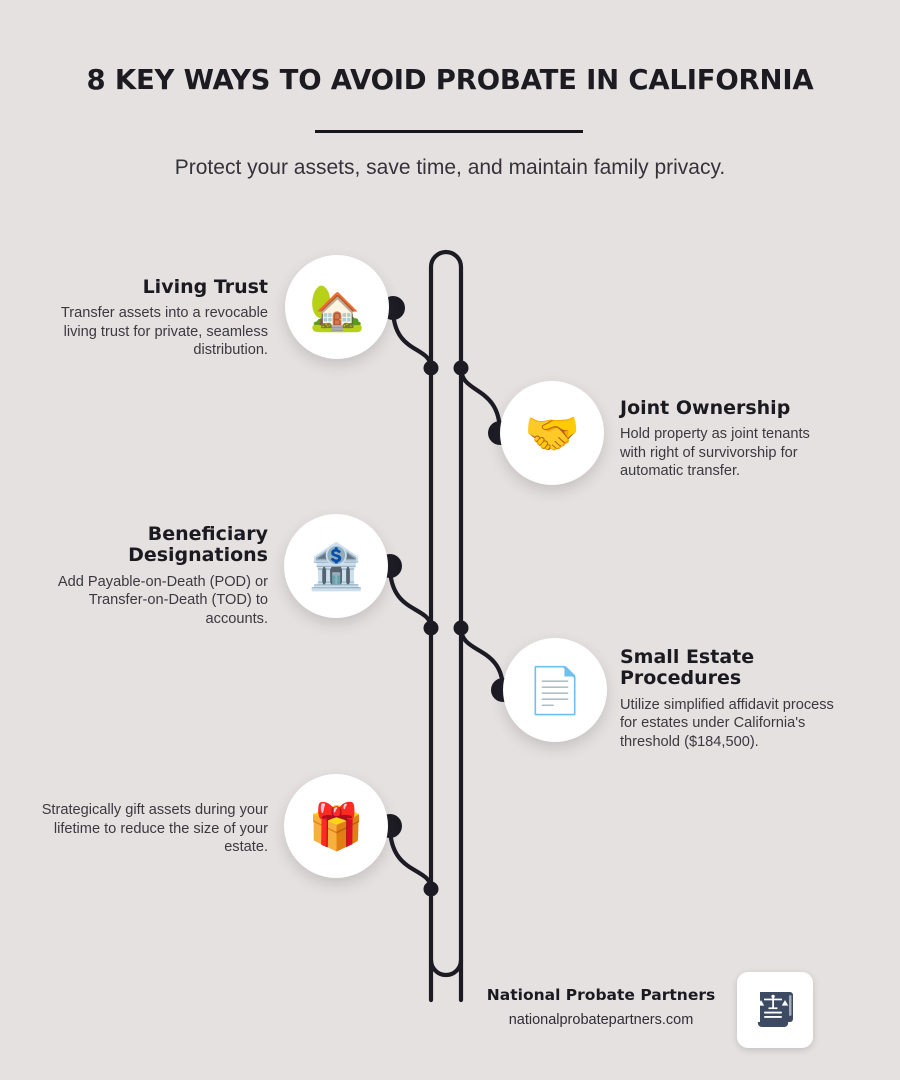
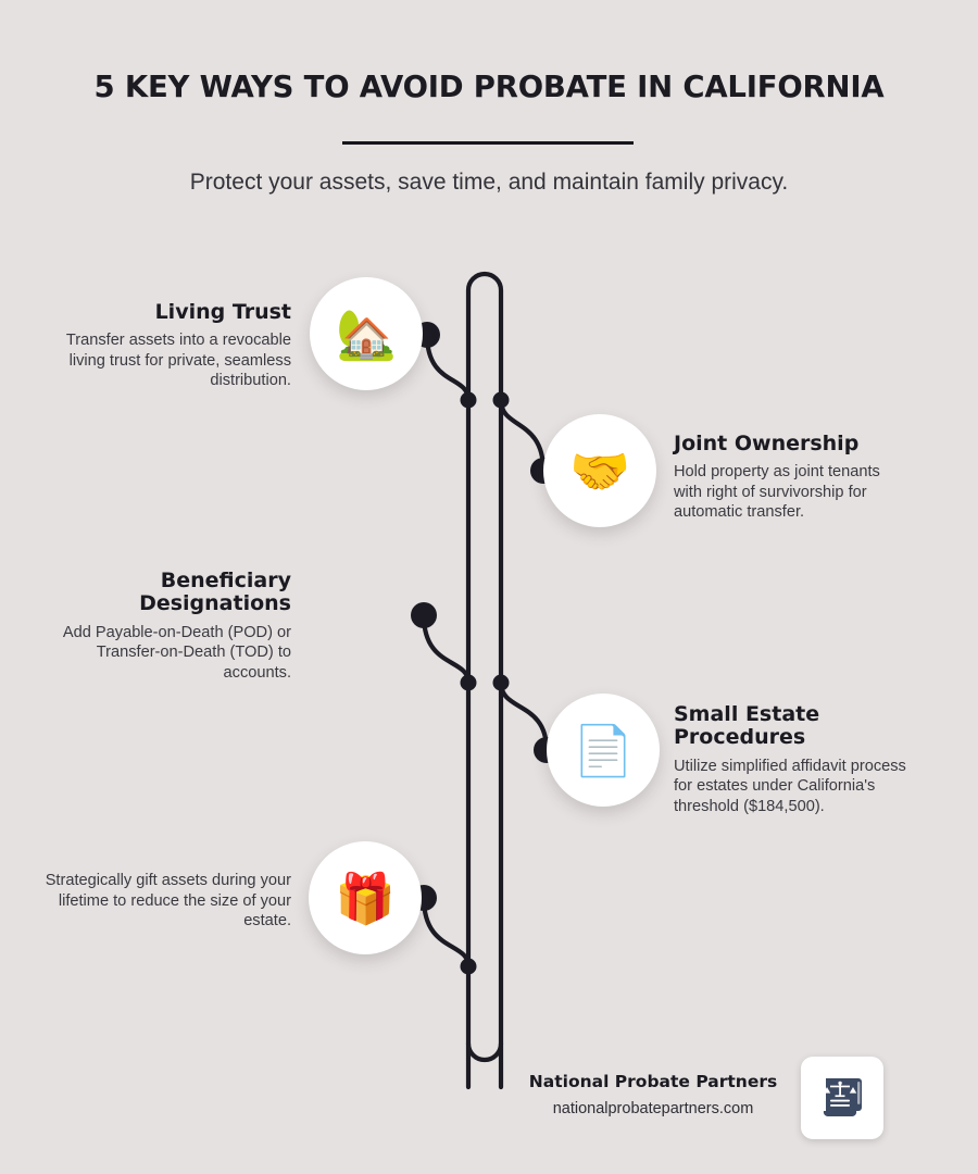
- 8 KEY WAYS TO AVOID PROBATE IN CALIFORNIA
+ 5 KEY WAYS TO AVOID PROBATE IN CALIFORNIA
  Protect your assets, save time, and maintain family privacy.
  🏡
  Living Trust
  Transfer assets into a revocable living trust for private, seamless distribution.
  🤝
  Joint Ownership
  Hold property as joint tenants with right of survivorship for automatic transfer.
- 🏦
  Beneficiary Designations
  Add Payable-on-Death (POD) or Transfer-on-Death (TOD) to accounts.
  📄
  Small Estate Procedures
  Utilize simplified affidavit process for estates under California's threshold ($184,500).
  🎁
  Strategically gift assets during your lifetime to reduce the size of your estate.
  National Probate Partners
  nationalprobatepartners.com
